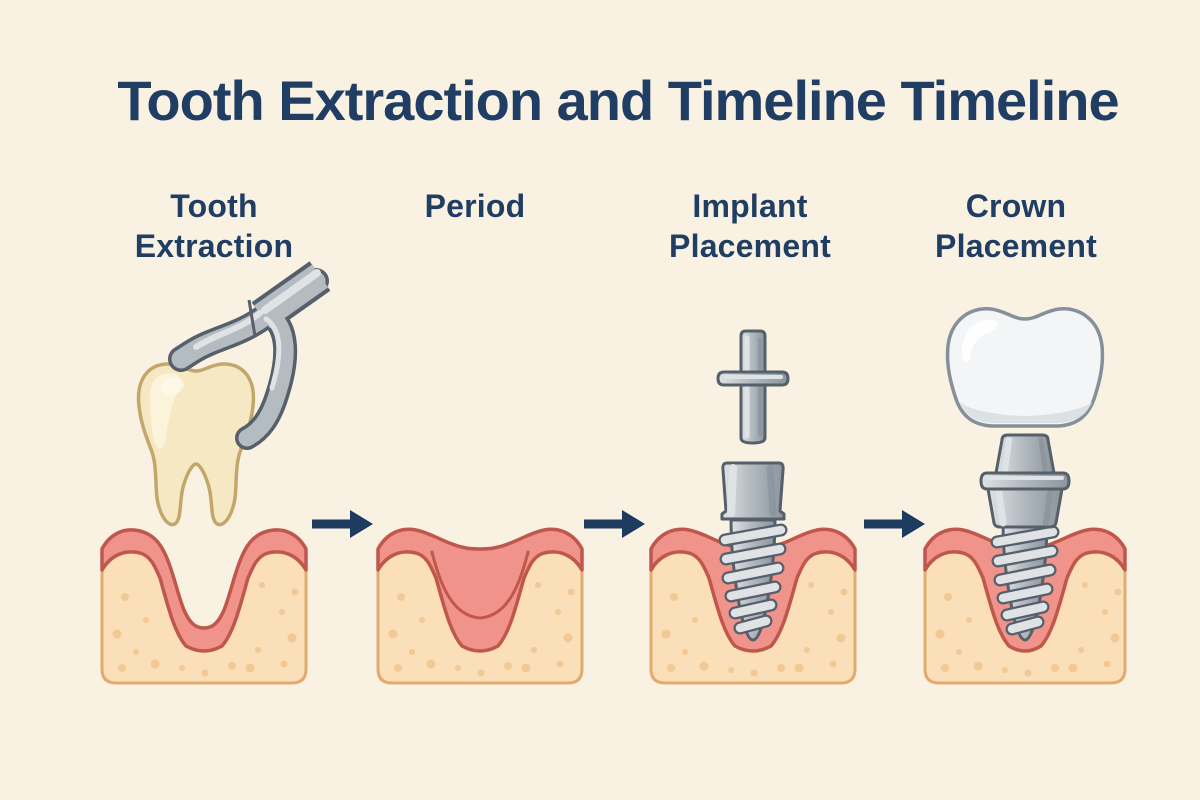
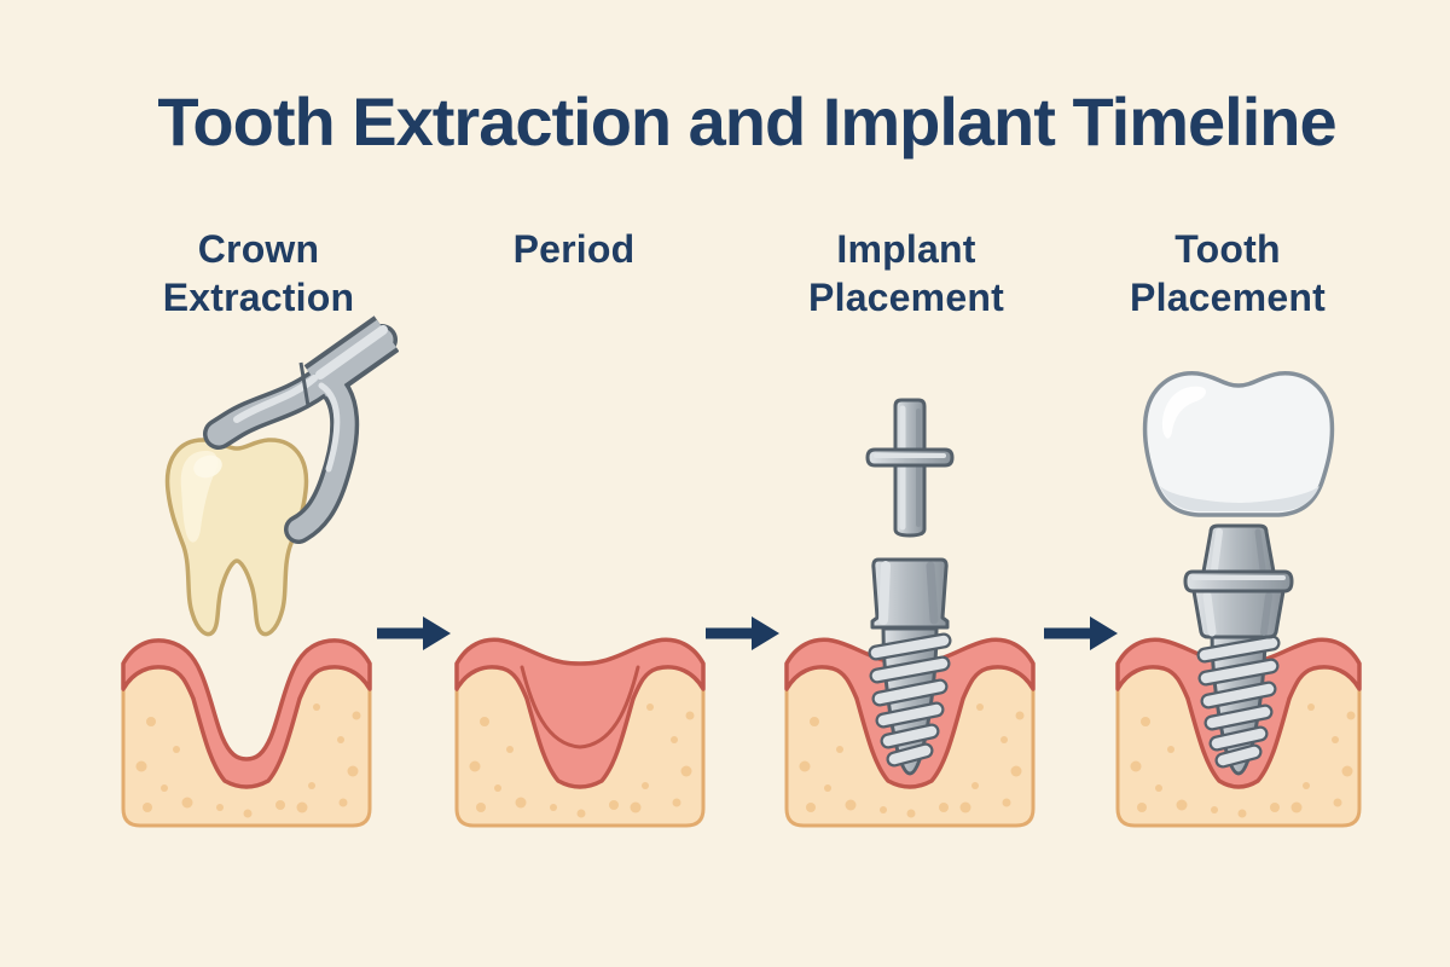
- Tooth Extraction and Timeline Timeline
+ Tooth Extraction and Implant Timeline
- Tooth
+ Crown
  Extraction
  Period
  Implant
  Placement
- Crown
+ Tooth
  Placement
